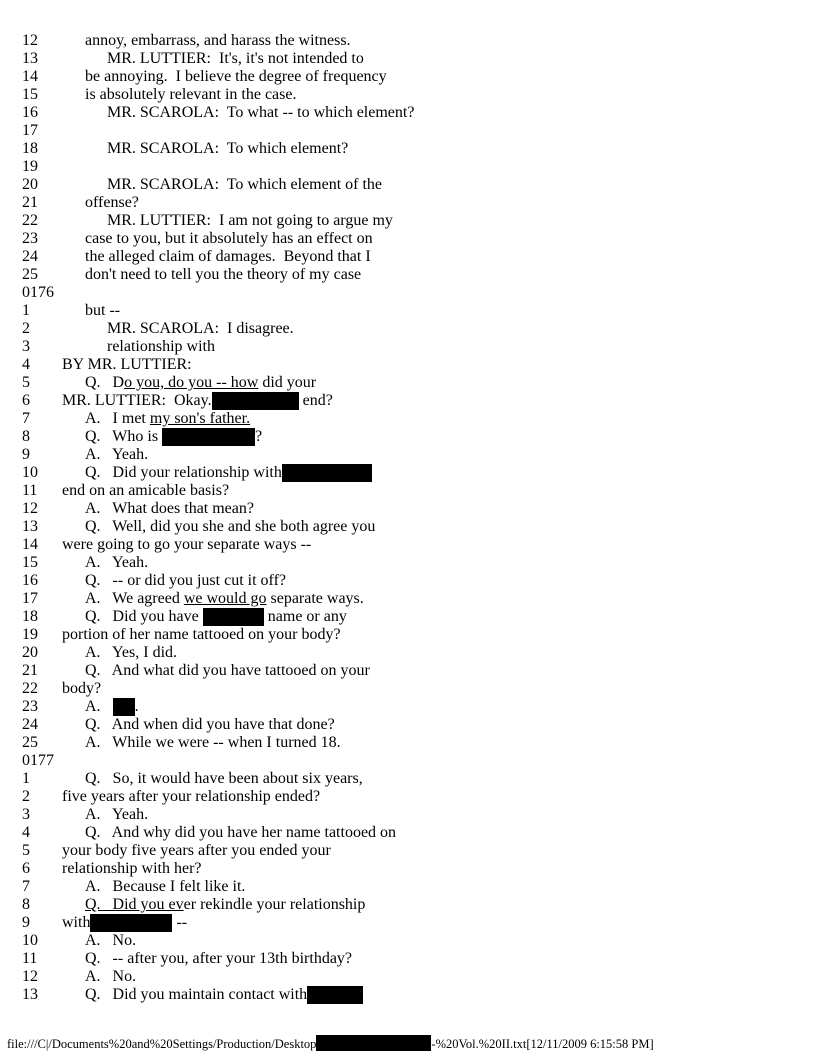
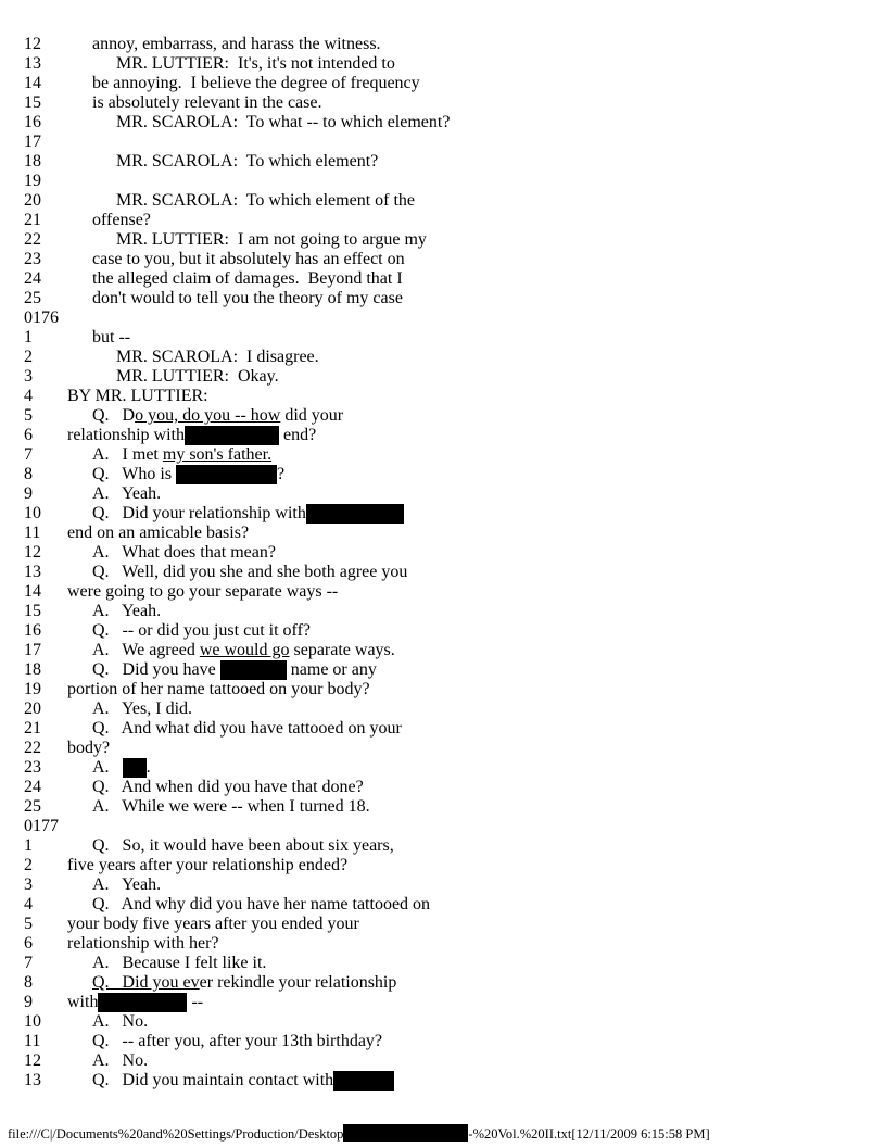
  12
  annoy, embarrass, and harass the witness.
  13
  MR. LUTTIER: It's, it's not intended to
  14
  be annoying. I believe the degree of frequency
  15
  is absolutely relevant in the case.
  16
  MR. SCAROLA: To what -- to which element?
  17
  18
  MR. SCAROLA: To which element?
  19
  20
  MR. SCAROLA: To which element of the
  21
  offense?
  22
  MR. LUTTIER: I am not going to argue my
  23
  case to you, but it absolutely has an effect on
  24
  the alleged claim of damages. Beyond that I
  25
- don't need to tell you the theory of my case
+ don't would to tell you the theory of my case
  0176
  1
  but --
  2
  MR. SCAROLA: I disagree.
  3
- relationship with
+ MR. LUTTIER: Okay.
  4
  BY MR. LUTTIER:
  5
  Q. Do you, do you -- how did your
  6
- MR. LUTTIER: Okay. end?
+ relationship with end?
  7
  A. I met my son's father.
  8
  Q. Who is ?
  9
  A. Yeah.
  10
  Q. Did your relationship with
  11
  end on an amicable basis?
  12
  A. What does that mean?
  13
  Q. Well, did you she and she both agree you
  14
  were going to go your separate ways --
  15
  A. Yeah.
  16
  Q. -- or did you just cut it off?
  17
  A. We agreed we would go separate ways.
  18
  Q. Did you have name or any
  19
  portion of her name tattooed on your body?
  20
  A. Yes, I did.
  21
  Q. And what did you have tattooed on your
  22
  body?
  23
  A. .
  24
  Q. And when did you have that done?
  25
  A. While we were -- when I turned 18.
  0177
  1
  Q. So, it would have been about six years,
  2
  five years after your relationship ended?
  3
  A. Yeah.
  4
  Q. And why did you have her name tattooed on
  5
  your body five years after you ended your
  6
  relationship with her?
  7
  A. Because I felt like it.
  8
  Q. Did you ever rekindle your relationship
  9
  with --
  10
  A. No.
  11
  Q. -- after you, after your 13th birthday?
  12
  A. No.
  13
  Q. Did you maintain contact with
  file:///C|/Documents%20and%20Settings/Production/Desktop -%20Vol.%20II.txt[12/11/2009 6:15:58 PM]
